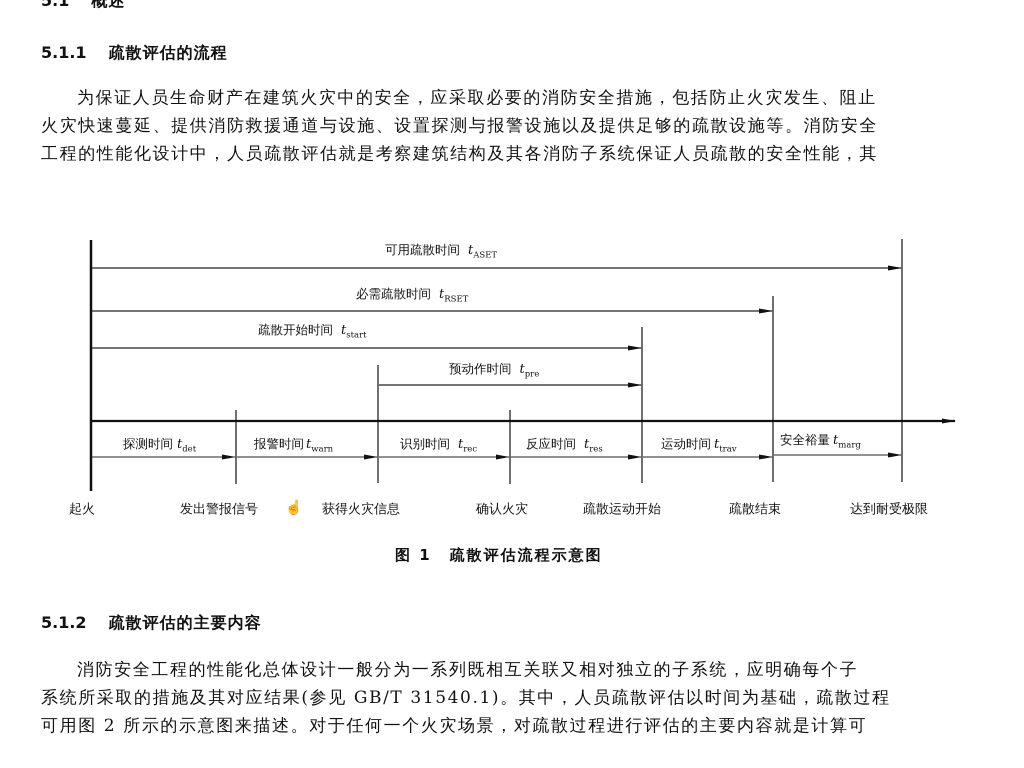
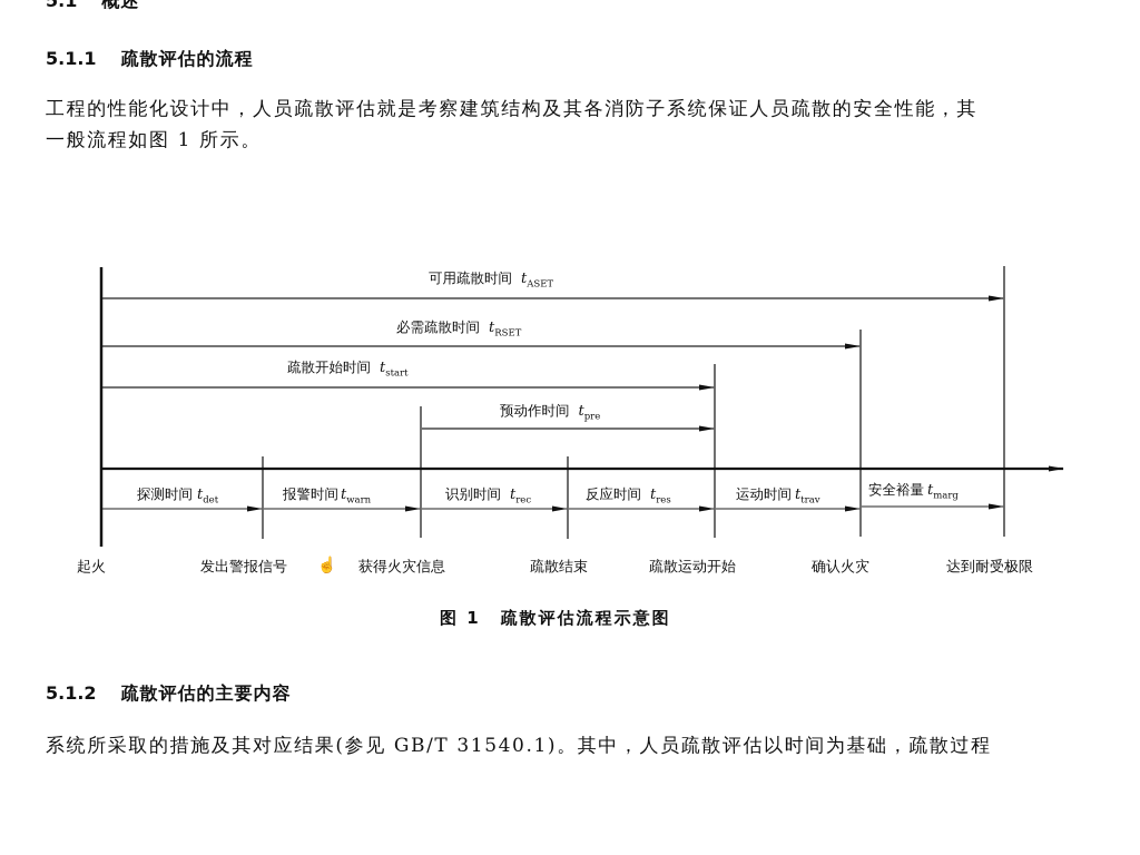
  5.1 概述
  5.1.1 疏散评估的流程
- 为保证人员生命财产在建筑火灾中的安全，应采取必要的消防安全措施，包括防止火灾发生、阻止
- 火灾快速蔓延、提供消防救援通道与设施、设置探测与报警设施以及提供足够的疏散设施等。消防安全
  工程的性能化设计中，人员疏散评估就是考察建筑结构及其各消防子系统保证人员疏散的安全性能，其
+ 一般流程如图 1 所示。
  可用疏散时间 tASET
  必需疏散时间 tRSET
  疏散开始时间 tstart
  预动作时间 tpre
  探测时间 tdet
  报警时间 twarn
  识别时间 trec
  反应时间 tres
  运动时间 ttrav
  安全裕量 tmarg
  起火
  发出警报信号
  ☝
  获得火灾信息
- 确认火灾
+ 疏散结束
  疏散运动开始
- 疏散结束
+ 确认火灾
  达到耐受极限
  图 1 疏散评估流程示意图
  5.1.2 疏散评估的主要内容
- 消防安全工程的性能化总体设计一般分为一系列既相互关联又相对独立的子系统，应明确每个子
  系统所采取的措施及其对应结果(参见 GB/T 31540.1)。其中，人员疏散评估以时间为基础，疏散过程
- 可用图 2 所示的示意图来描述。对于任何一个火灾场景，对疏散过程进行评估的主要内容就是计算可
